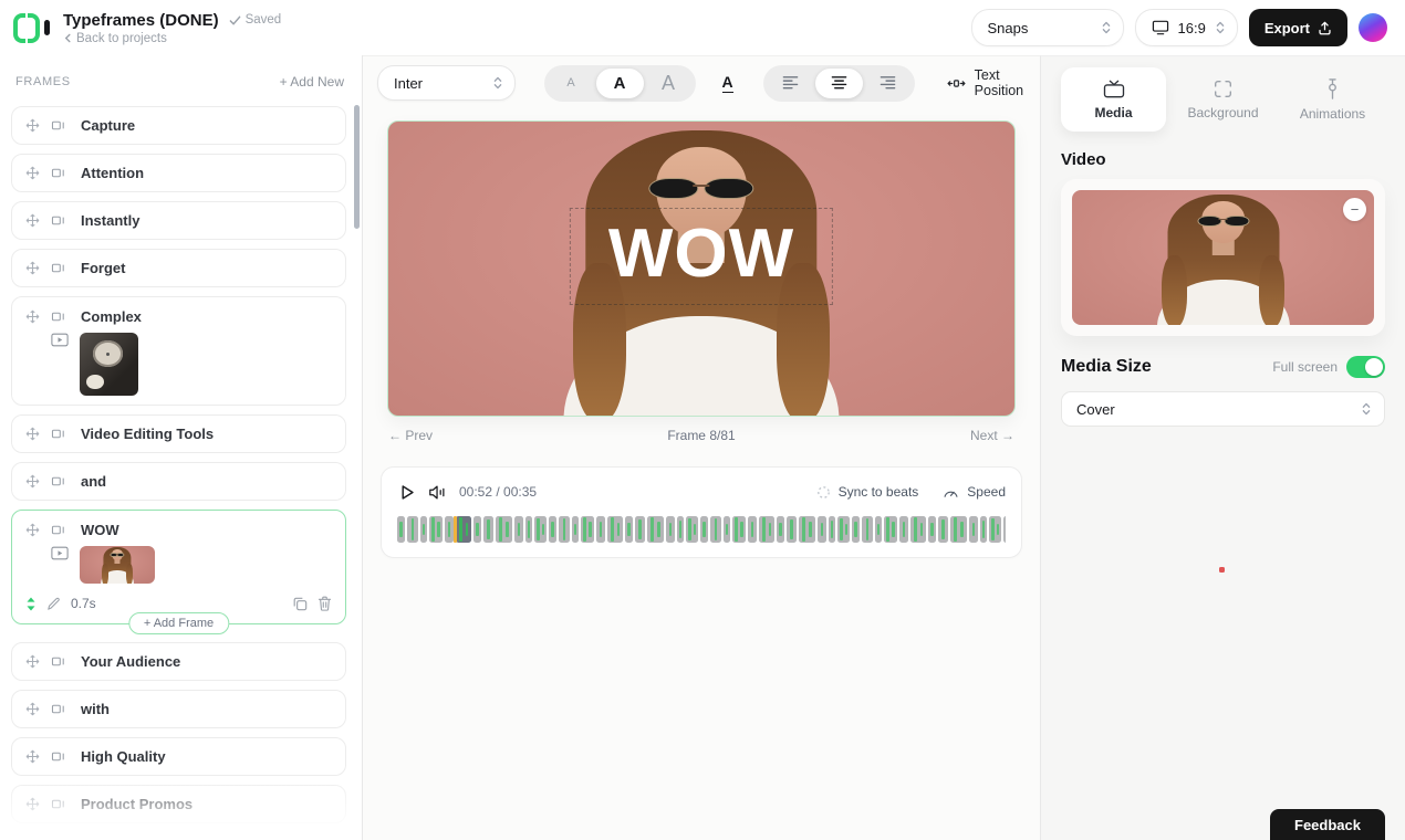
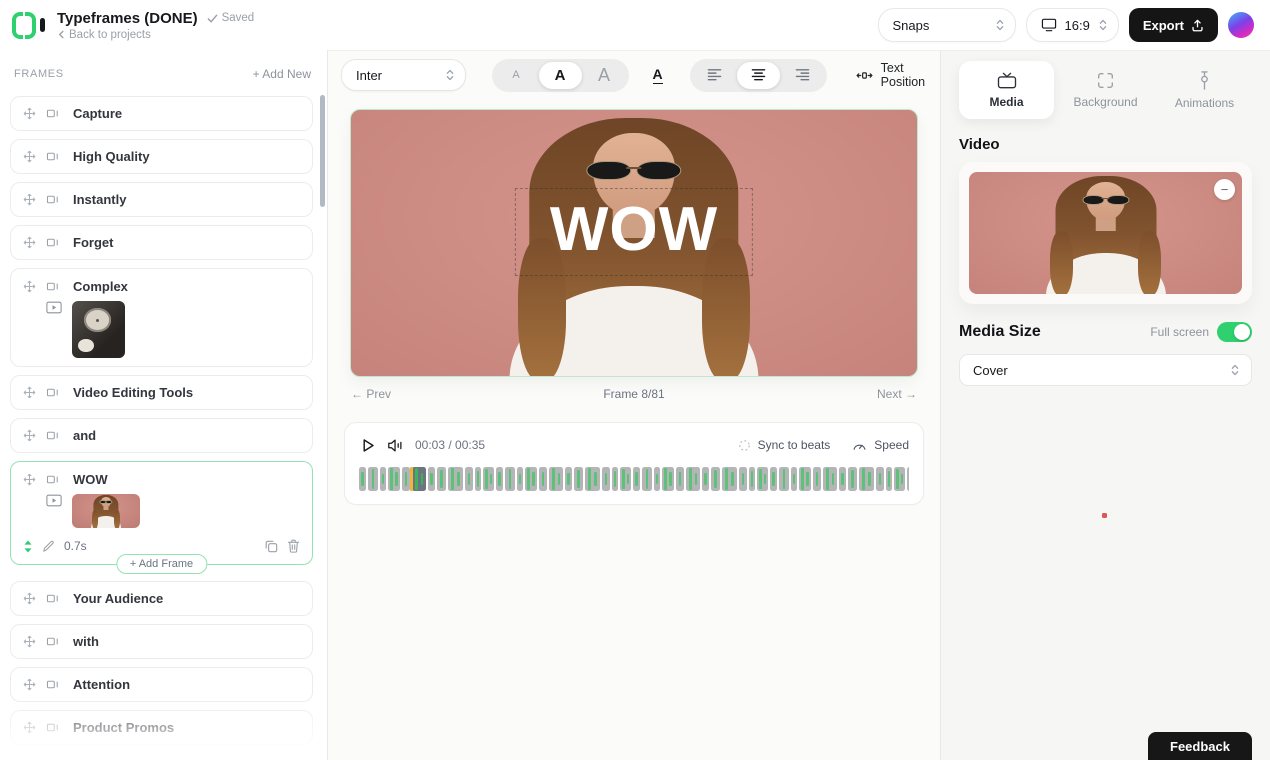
  Typeframes (DONE)
  Saved
  Back to projects
  Snaps
  16:9
  Export
  FRAMES
  + Add New
  Capture
- Attention
+ High Quality
  Instantly
  Forget
  Complex
  Video Editing Tools
  and
  WOW
  0.7s
  + Add Frame
  Your Audience
  with
- High Quality
+ Attention
  Inter
  A
  A
  A
  A
  Text Position
  WOW
  Frame 8/81
  ← Prev
  Next →
- 00:52 / 00:35
+ 00:03 / 00:35
  Sync to beats
  Speed
  Media
  Background
  Animations
  Video
  −
  Media Size
  Full screen
  Cover
  Feedback
